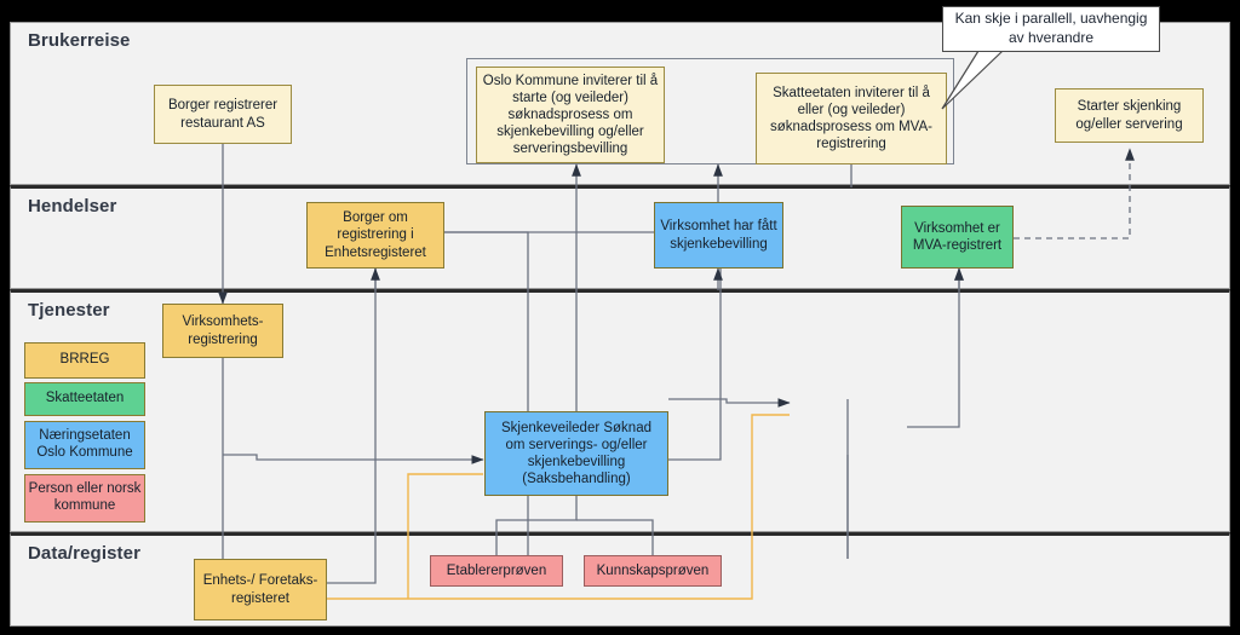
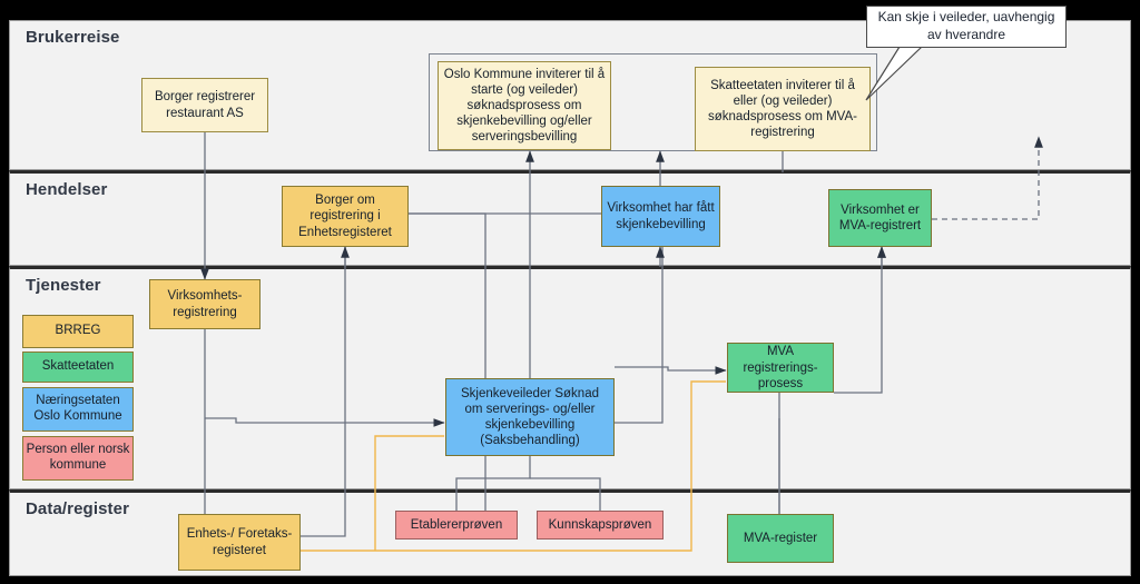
  Brukerreise
  Hendelser
  Tjenester
  Data/register
  Borger registrerer restaurant AS
  Oslo Kommune inviterer til å starte (og veileder) søknadsprosess om skjenkebevilling og/eller serveringsbevilling
  Skatteetaten inviterer til å eller (og veileder) søknadsprosess om MVA-registrering
- Starter skjenking og/eller servering
- Kan skje i parallell, uavhengig av hverandre
+ Kan skje i veileder, uavhengig av hverandre
  Borger om registrering i Enhetsregisteret
  Virksomhet har fått skjenkebevilling
  Virksomhet er MVA-registrert
  Virksomhets-registrering
  Skjenkeveileder Søknad om serverings- og/eller skjenkebevilling (Saksbehandling)
+ MVA registrerings-prosess
  BRREG
  Skatteetaten
  Næringsetaten Oslo Kommune
  Person eller norsk kommune
  Enhets-/ Foretaks-registeret
  Etablererprøven
  Kunnskapsprøven
+ MVA-register
